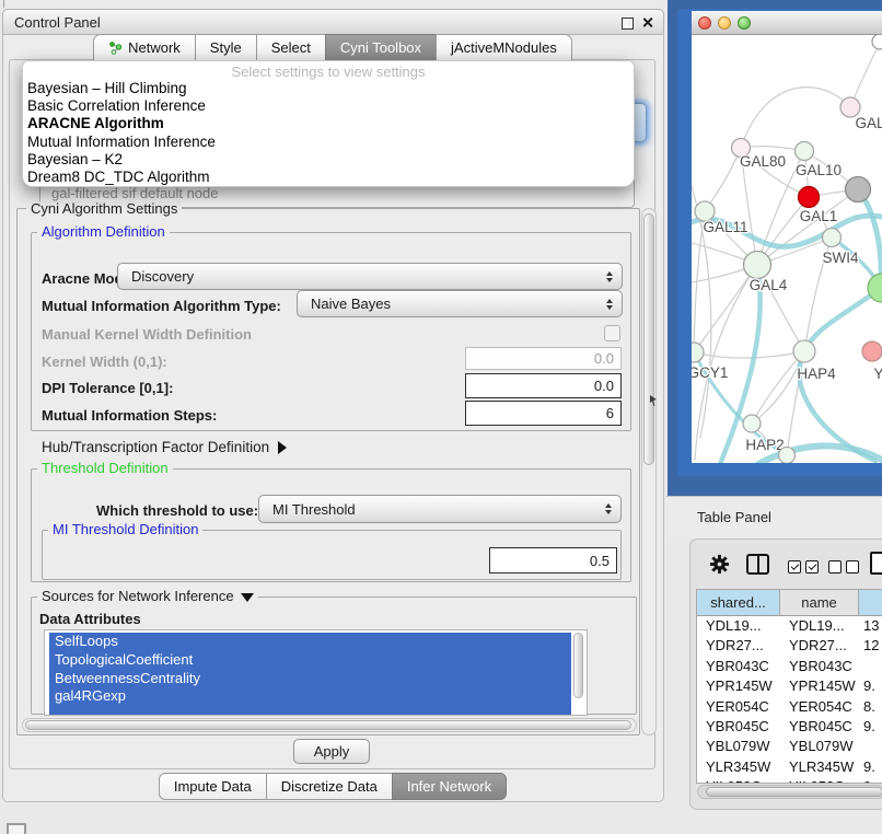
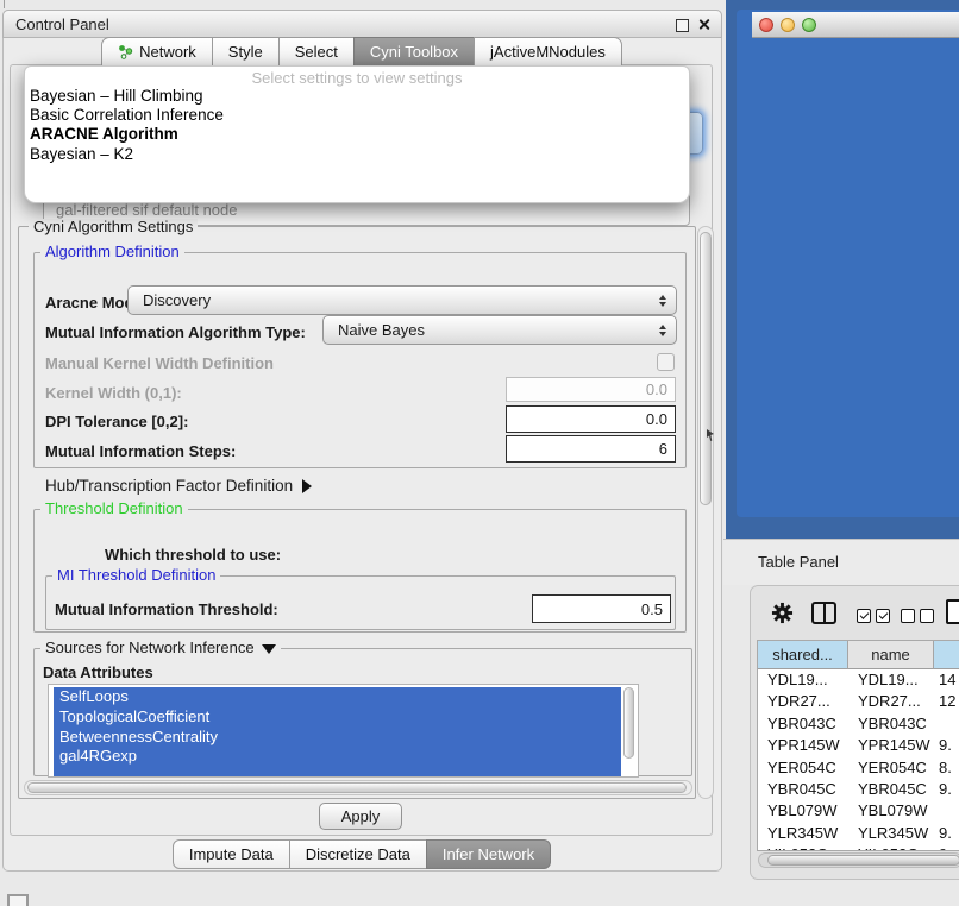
  Control Panel
  Network
  Style
  Select
  Cyni Toolbox
  jActiveMNodules
  gal-filtered sif default node
  Select settings to view settings
  Bayesian – Hill Climbing
  Basic Correlation Inference
  ARACNE Algorithm
- Mutual Information Inference
  Bayesian – K2
- Dream8 DC_TDC Algorithm
  Cyni Algorithm Settings
  Algorithm Definition
  Aracne Mo
  Discovery
  Mutual Information Algorithm Type:
  Naive Bayes
  Manual Kernel Width Definition
  Kernel Width (0,1):
  0.0
- DPI Tolerance [0,1]:
+ DPI Tolerance [0,2]:
  0.0
  Mutual Information Steps:
  6
  Hub/Transcription Factor Definition
  Threshold Definition
  Which threshold to use:
- MI Threshold
  MI Threshold Definition
+ Mutual Information Threshold:
  0.5
  Sources for Network Inference
  Data Attributes
  SelfLoops
  TopologicalCoefficient
  BetweennessCentrality
  gal4RGexp
  Apply
  Impute Data
  Discretize Data
  Infer Network
- GAL
- GAL80
- GAL10
- GAL1
- GAL11
- SWI4
- GAL4
- GCY1
- HAP4
- Y
- HAP2
  Table Panel
  shared...
  name
  YDL19...
  YDL19...
- 13
+ 14
  YDR27...
  YDR27...
  12
  YBR043C
  YBR043C
  YPR145W
  YPR145W
  9.
  YER054C
  YER054C
  8.
  YBR045C
  YBR045C
  9.
  YBL079W
  YBL079W
  YLR345W
  YLR345W
  9.
